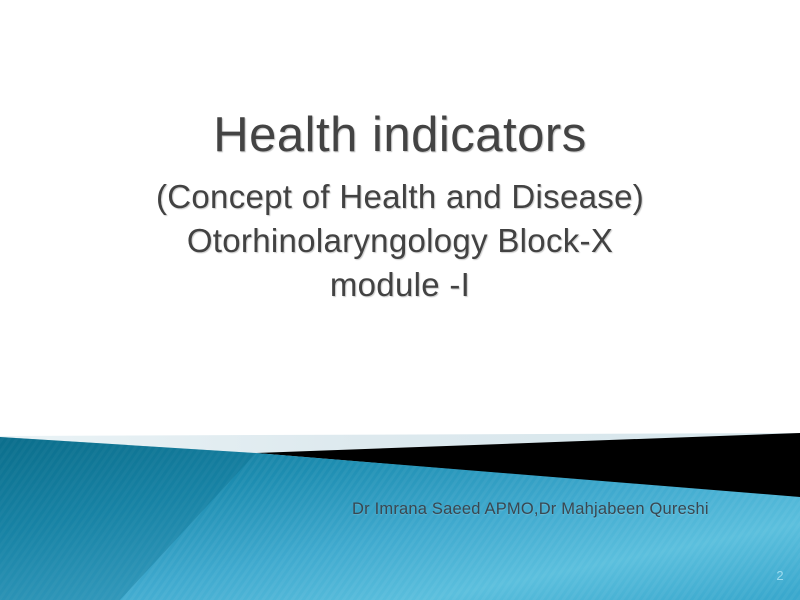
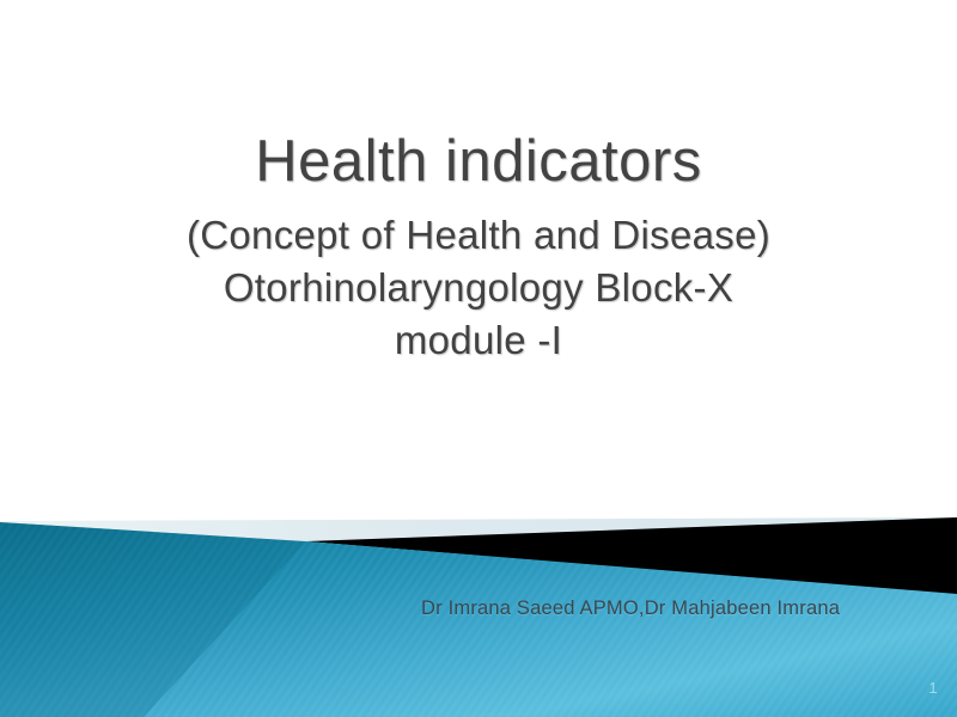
  Health indicators
  (Concept of Health and Disease)
  Otorhinolaryngology Block-X
  module -I
- Dr Imrana Saeed APMO,Dr Mahjabeen Qureshi
+ Dr Imrana Saeed APMO,Dr Mahjabeen Imrana
- 2
+ 1
